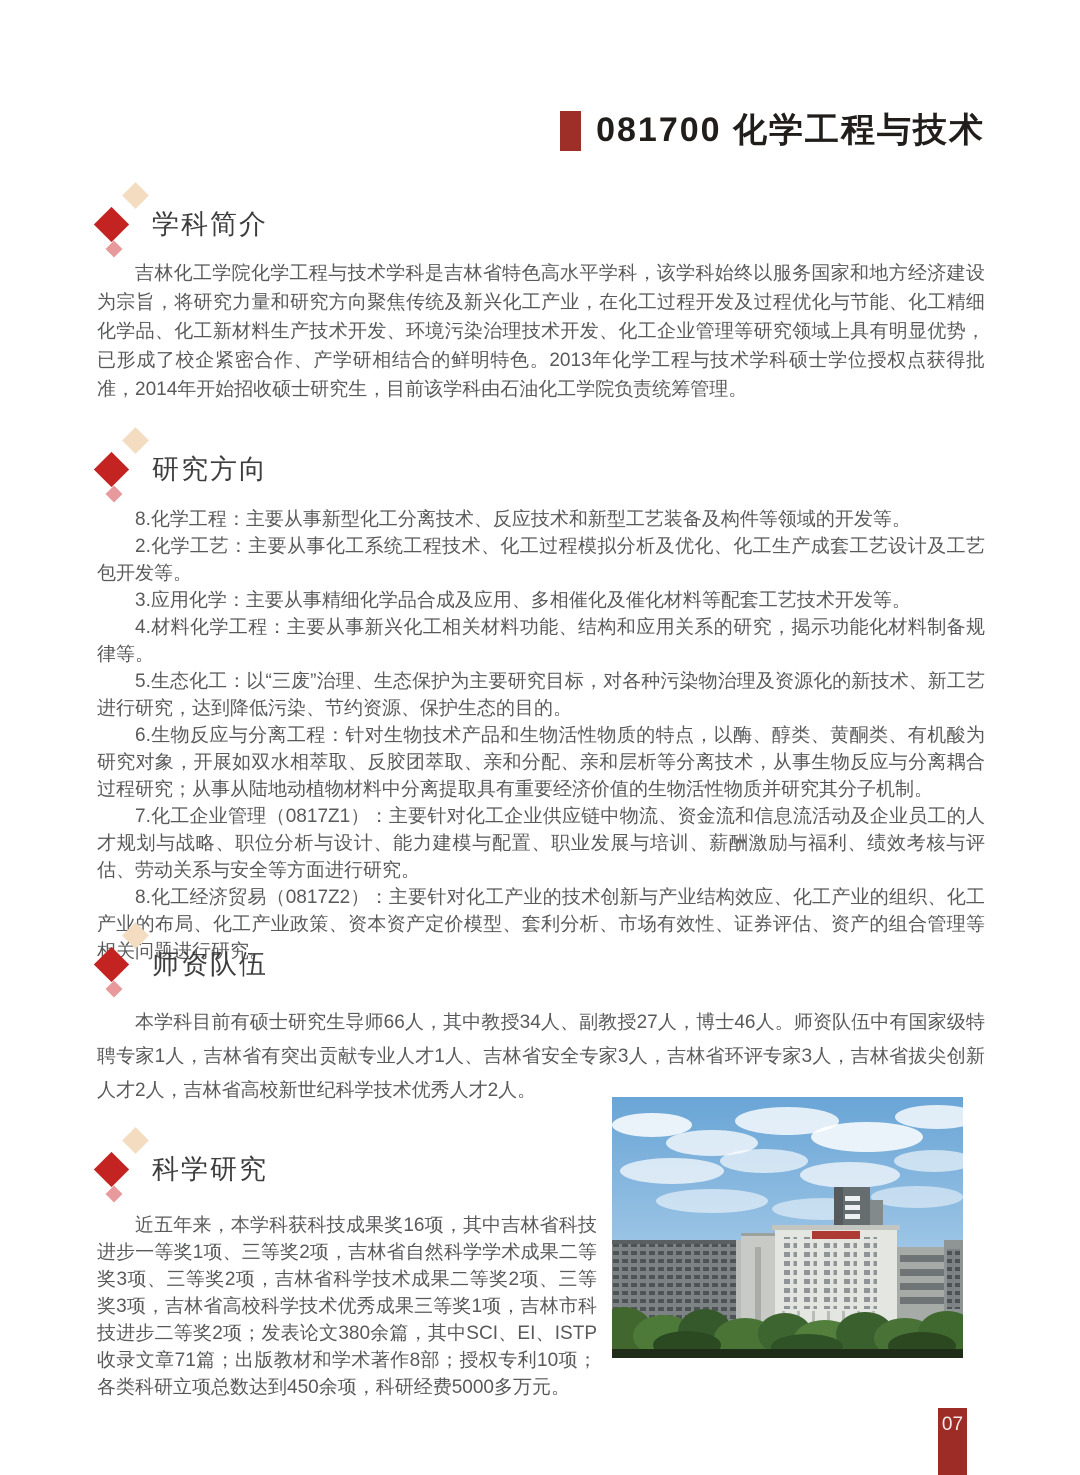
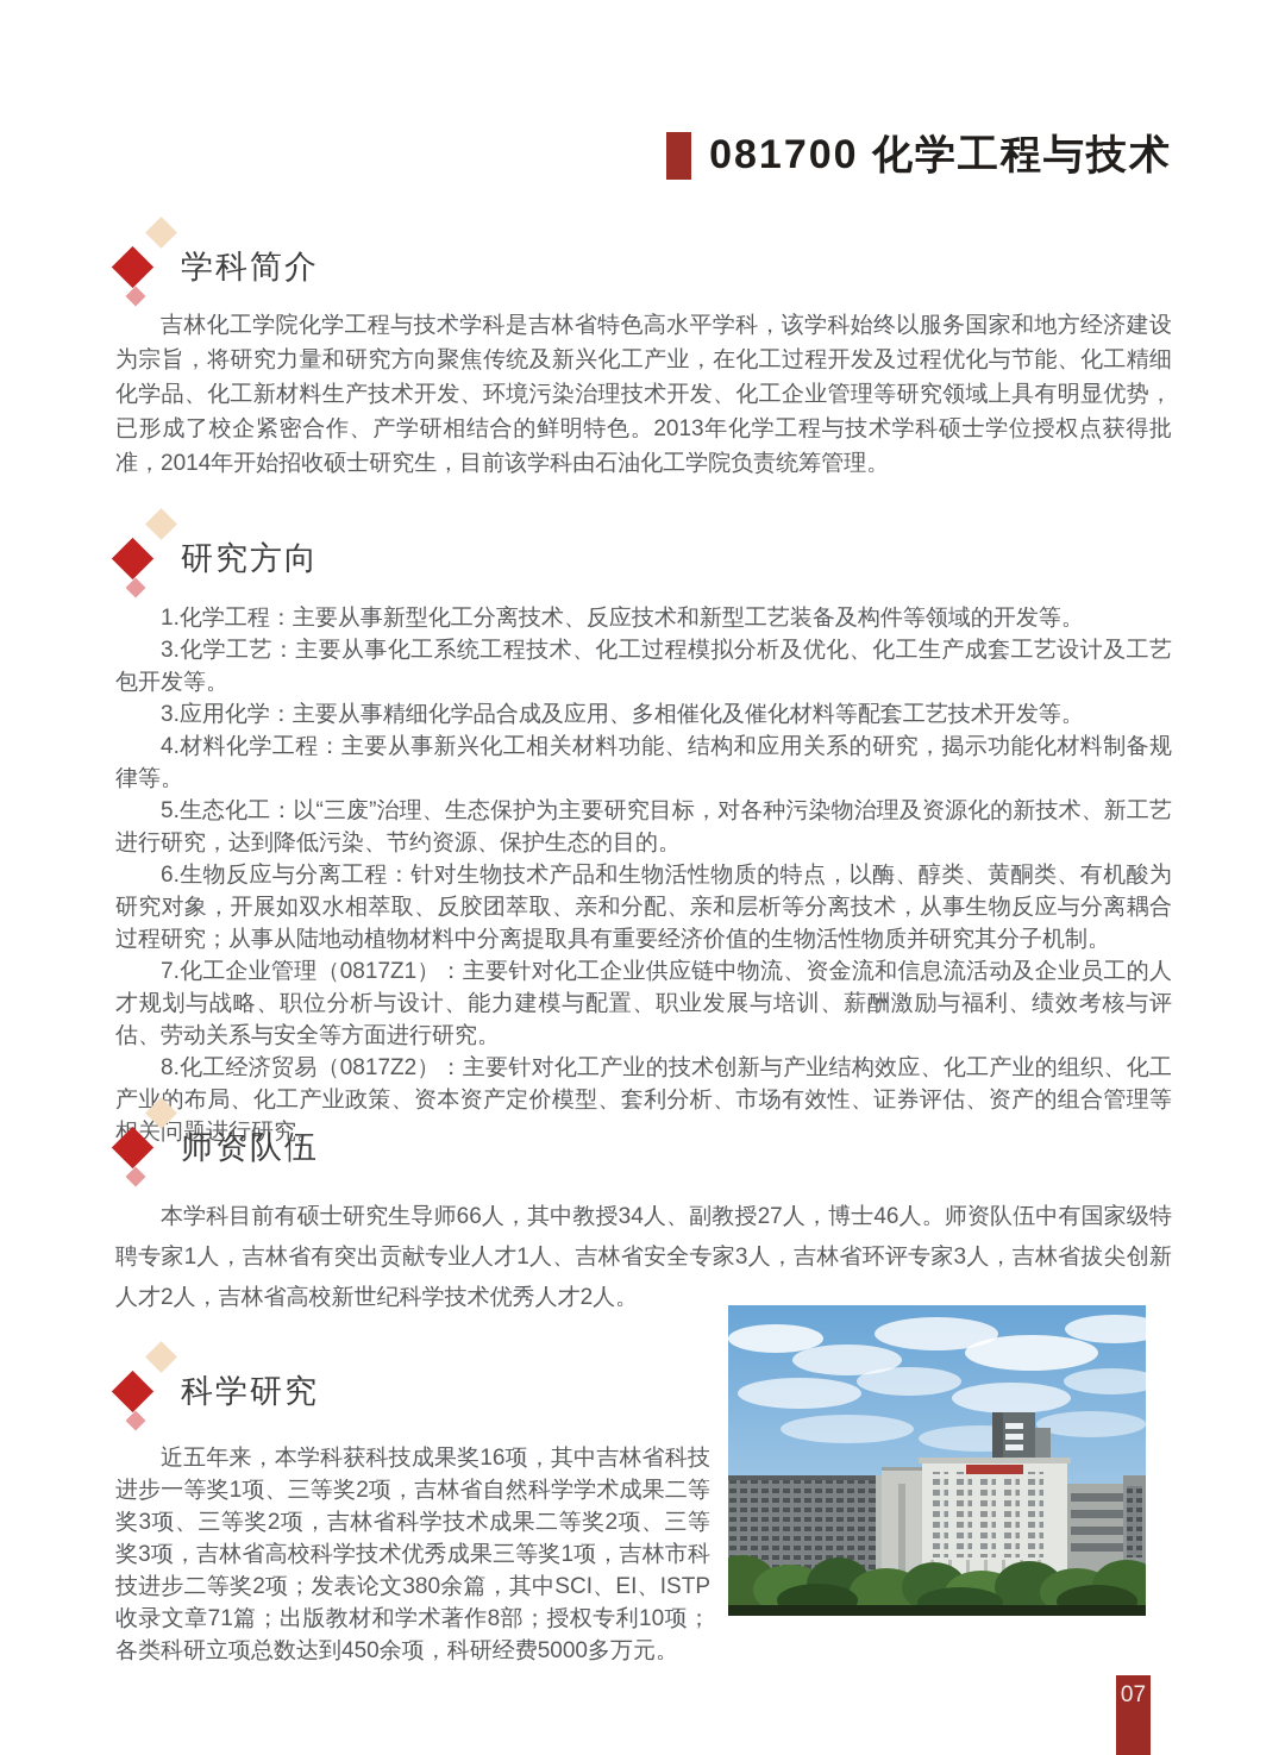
  081700 化学工程与技术
  学科简介
  吉林化工学院化学工程与技术学科是吉林省特色高水平学科，该学科始终以服务国家和地方经济建设为宗旨，将研究力量和研究方向聚焦传统及新兴化工产业，在化工过程开发及过程优化与节能、化工精细化学品、化工新材料生产技术开发、环境污染治理技术开发、化工企业管理等研究领域上具有明显优势，已形成了校企紧密合作、产学研相结合的鲜明特色。2013年化学工程与技术学科硕士学位授权点获得批准，2014年开始招收硕士研究生，目前该学科由石油化工学院负责统筹管理。
  研究方向
- 8.化学工程：主要从事新型化工分离技术、反应技术和新型工艺装备及构件等领域的开发等。
+ 1.化学工程：主要从事新型化工分离技术、反应技术和新型工艺装备及构件等领域的开发等。
- 2.化学工艺：主要从事化工系统工程技术、化工过程模拟分析及优化、化工生产成套工艺设计及工艺包开发等。
+ 3.化学工艺：主要从事化工系统工程技术、化工过程模拟分析及优化、化工生产成套工艺设计及工艺包开发等。
  3.应用化学：主要从事精细化学品合成及应用、多相催化及催化材料等配套工艺技术开发等。
  4.材料化学工程：主要从事新兴化工相关材料功能、结构和应用关系的研究，揭示功能化材料制备规律等。
  5.生态化工：以“三废”治理、生态保护为主要研究目标，对各种污染物治理及资源化的新技术、新工艺进行研究，达到降低污染、节约资源、保护生态的目的。
  6.生物反应与分离工程：针对生物技术产品和生物活性物质的特点，以酶、醇类、黄酮类、有机酸为研究对象，开展如双水相萃取、反胶团萃取、亲和分配、亲和层析等分离技术，从事生物反应与分离耦合过程研究；从事从陆地动植物材料中分离提取具有重要经济价值的生物活性物质并研究其分子机制。
  7.化工企业管理（0817Z1）：主要针对化工企业供应链中物流、资金流和信息流活动及企业员工的人才规划与战略、职位分析与设计、能力建模与配置、职业发展与培训、薪酬激励与福利、绩效考核与评估、劳动关系与安全等方面进行研究。
  8.化工经济贸易（0817Z2）：主要针对化工产业的技术创新与产业结构效应、化工产业的组织、化工产业的布局、化工产业政策、资本资产定价模型、套利分析、市场有效性、证券评估、资产的组合管理等关问题进行研究。
  师资队伍
  本学科目前有硕士研究生导师66人，其中教授34人、副教授27人，博士46人。师资队伍中有国家级特聘专家1人，吉林省有突出贡献专业人才1人、吉林省安全专家3人，吉林省环评专家3人，吉林省拔尖创新人才2人，吉林省高校新世纪科学技术优秀人才2人。
  科学研究
  近五年来，本学科获科技成果奖16项，其中吉林省科技进步一等奖1项、三等奖2项，吉林省自然科学学术成果二等奖3项、三等奖2项，吉林省科学技术成果二等奖2项、三等奖3项，吉林省高校科学技术优秀成果三等奖1项，吉林市科技进步二等奖2项；发表论文380余篇，其中SCI、EI、ISTP收录文章71篇；出版教材和学术著作8部；授权专利10项；各类科研立项总数达到450余项，科研经费5000多万元。
  07
